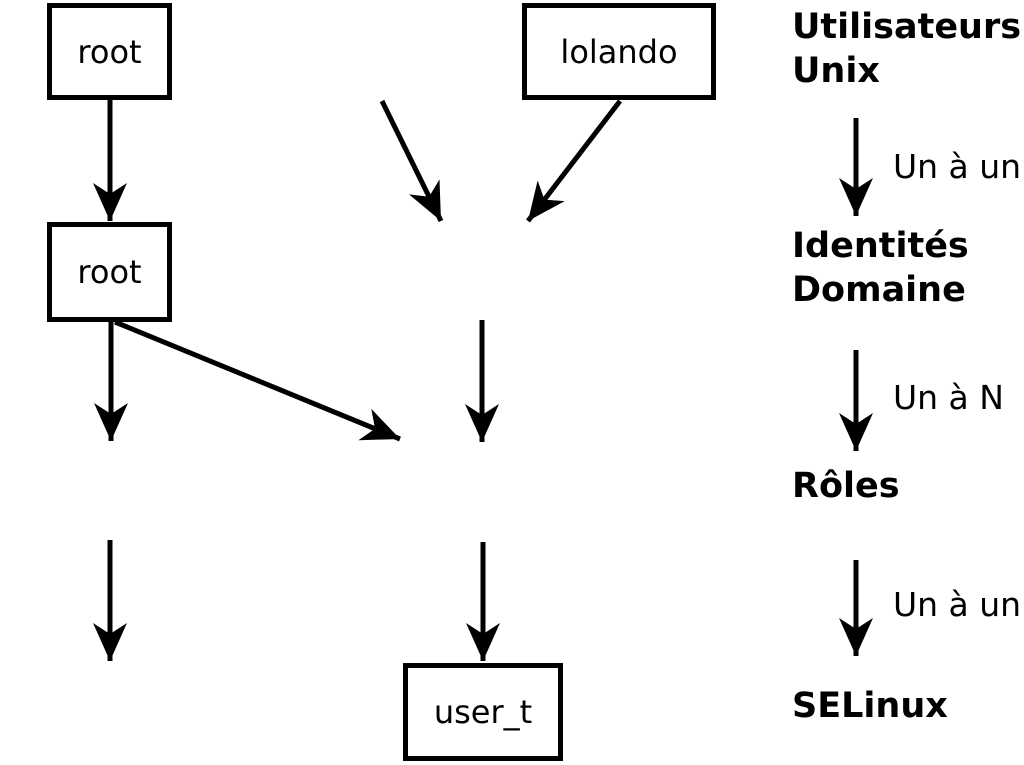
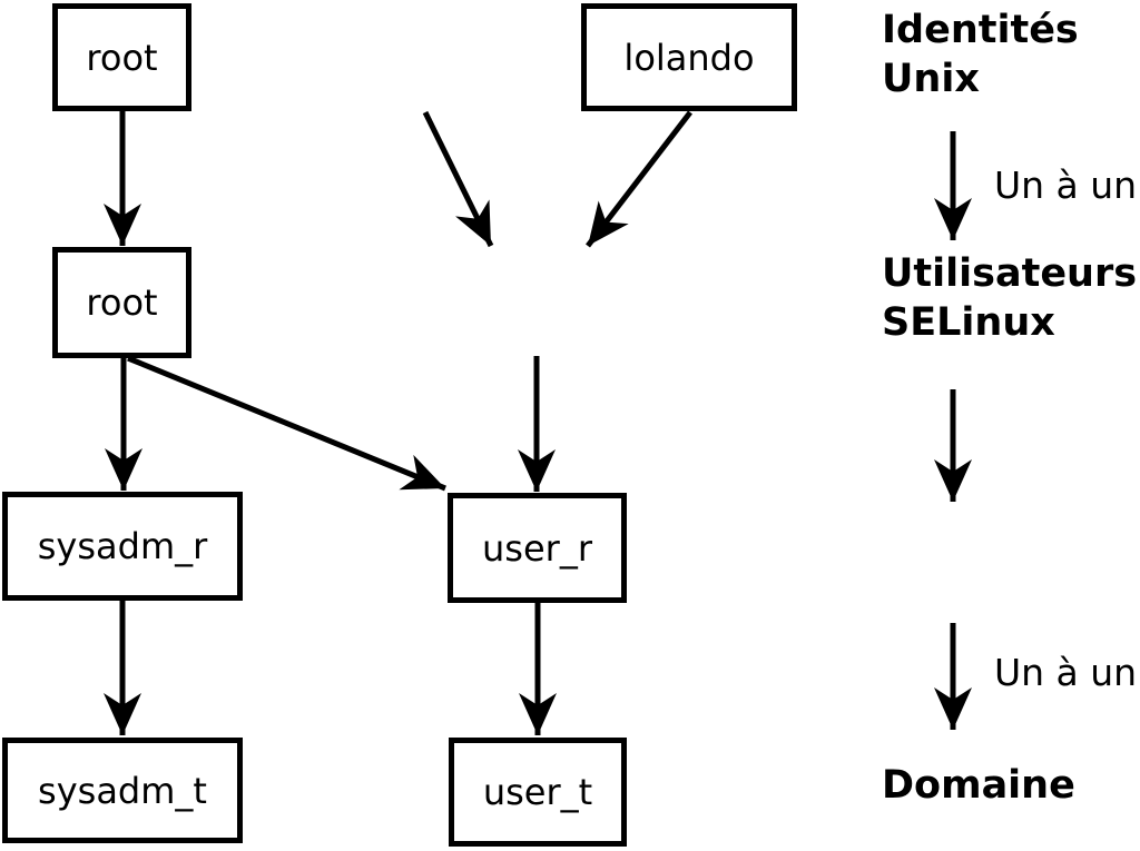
  root
  lolando
  root
+ sysadm_r
+ user_r
+ sysadm_t
  user_t
- Utilisateurs
+ Identités
  Unix
  Un à un
- Identités
+ Utilisateurs
- Domaine
+ SELinux
- Un à N
- Rôles
  Un à un
- SELinux
+ Domaine
